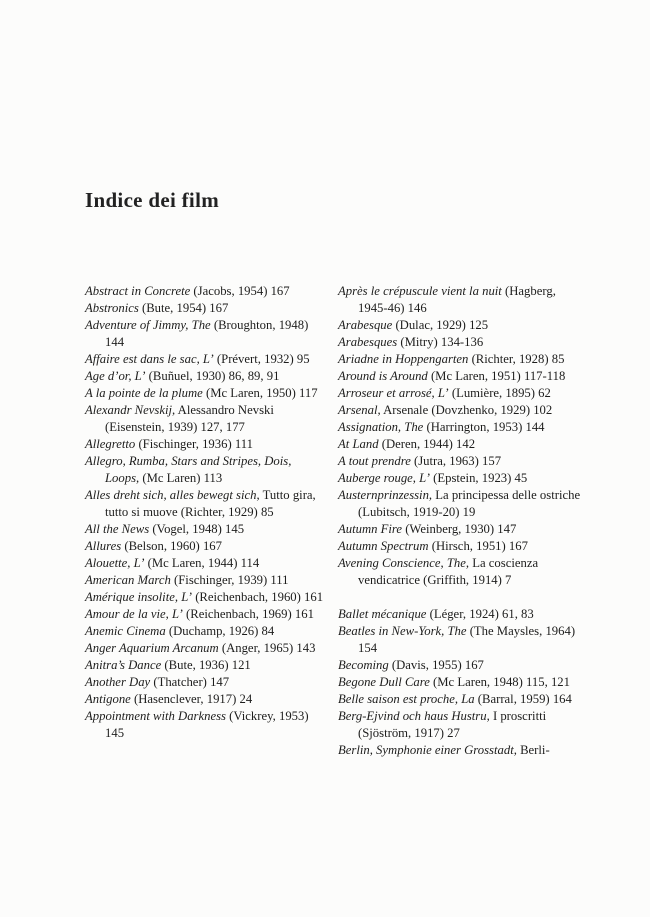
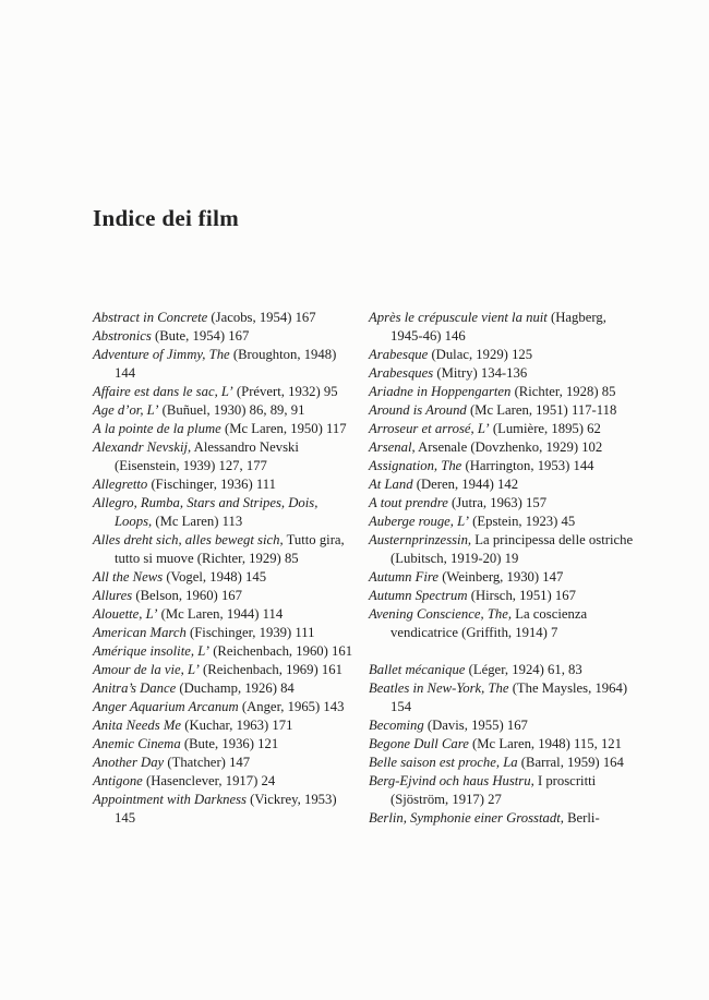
  Indice dei film
  Abstract in Concrete (Jacobs, 1954) 167
  Abstronics (Bute, 1954) 167
  Adventure of Jimmy, The (Broughton, 1948) 144
  Affaire est dans le sac, L’ (Prévert, 1932) 95
  Age d’or, L’ (Buñuel, 1930) 86, 89, 91
  A la pointe de la plume (Mc Laren, 1950) 117
  Alexandr Nevskij, Alessandro Nevski (Eisenstein, 1939) 127, 177
  Allegretto (Fischinger, 1936) 111
  Allegro, Rumba, Stars and Stripes, Dois, Loops, (Mc Laren) 113
  Alles dreht sich, alles bewegt sich, Tutto gira, tutto si muove (Richter, 1929) 85
  All the News (Vogel, 1948) 145
  Allures (Belson, 1960) 167
  Alouette, L’ (Mc Laren, 1944) 114
  American March (Fischinger, 1939) 111
  Amérique insolite, L’ (Reichenbach, 1960) 161
  Amour de la vie, L’ (Reichenbach, 1969) 161
- Anemic Cinema (Duchamp, 1926) 84
+ Anitra’s Dance (Duchamp, 1926) 84
  Anger Aquarium Arcanum (Anger, 1965) 143
+ Anita Needs Me (Kuchar, 1963) 171
- Anitra’s Dance (Bute, 1936) 121
+ Anemic Cinema (Bute, 1936) 121
  Another Day (Thatcher) 147
  Antigone (Hasenclever, 1917) 24
  Appointment with Darkness (Vickrey, 1953) 145
  Après le crépuscule vient la nuit (Hagberg, 1945-46) 146
  Arabesque (Dulac, 1929) 125
  Arabesques (Mitry) 134-136
  Ariadne in Hoppengarten (Richter, 1928) 85
  Around is Around (Mc Laren, 1951) 117-118
  Arroseur et arrosé, L’ (Lumière, 1895) 62
  Arsenal, Arsenale (Dovzhenko, 1929) 102
  Assignation, The (Harrington, 1953) 144
  At Land (Deren, 1944) 142
  A tout prendre (Jutra, 1963) 157
  Auberge rouge, L’ (Epstein, 1923) 45
  Austernprinzessin, La principessa delle ostriche (Lubitsch, 1919-20) 19
  Autumn Fire (Weinberg, 1930) 147
  Autumn Spectrum (Hirsch, 1951) 167
  Avening Conscience, The, La coscienza vendicatrice (Griffith, 1914) 7
  Ballet mécanique (Léger, 1924) 61, 83
  Beatles in New-York, The (The Maysles, 1964) 154
  Becoming (Davis, 1955) 167
  Begone Dull Care (Mc Laren, 1948) 115, 121
  Belle saison est proche, La (Barral, 1959) 164
  Berg-Ejvind och haus Hustru, I proscritti (Sjöström, 1917) 27
  Berlin, Symphonie einer Grosstadt, Berli-
